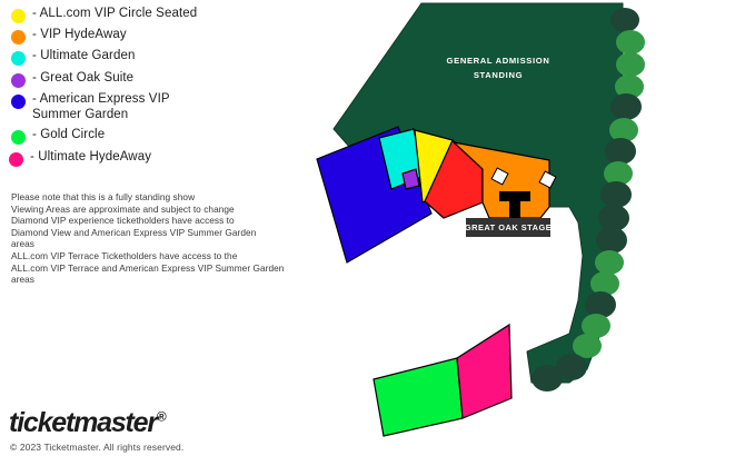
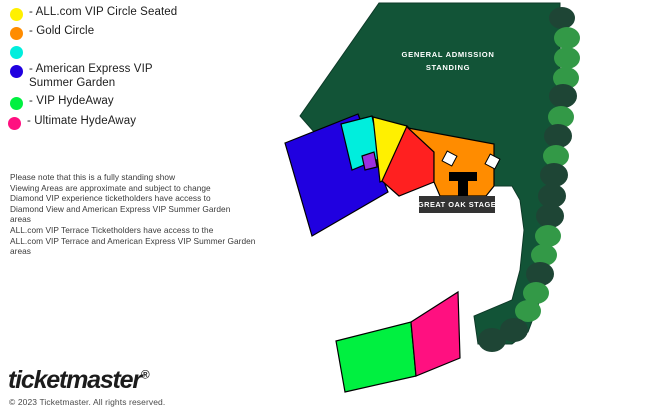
  - ALL.com VIP Circle Seated
- - VIP HydeAway
+ - Gold Circle
- - Ultimate Garden
- - Great Oak Suite
  - American Express VIP
  Summer Garden
- - Gold Circle
+ - VIP HydeAway
  - Ultimate HydeAway
  Please note that this is a fully standing show
  Viewing Areas are approximate and subject to change
  Diamond VIP experience ticketholders have access to
  Diamond View and American Express VIP Summer Garden
  areas
  ALL.com VIP Terrace Ticketholders have access to the
  ALL.com VIP Terrace and American Express VIP Summer Garden
  areas
  ticketmaster®
  © 2023 Ticketmaster. All rights reserved.
  GENERAL ADMISSION
  STANDING
  GREAT OAK STAGE
